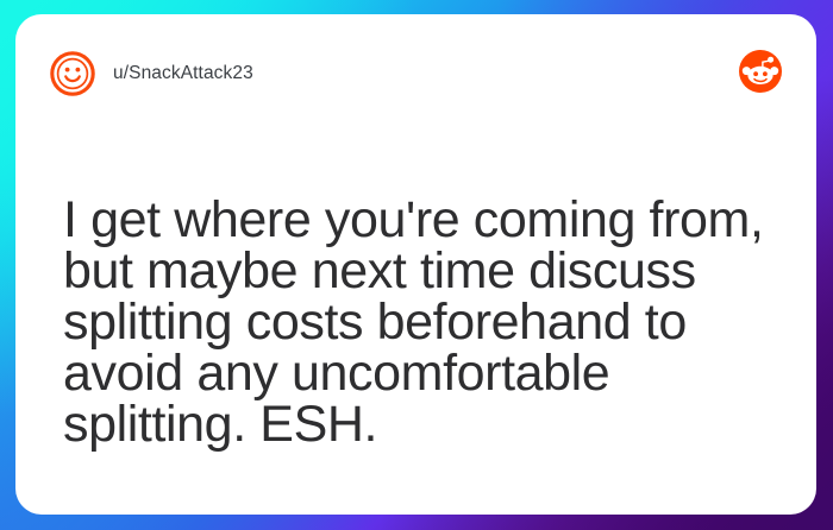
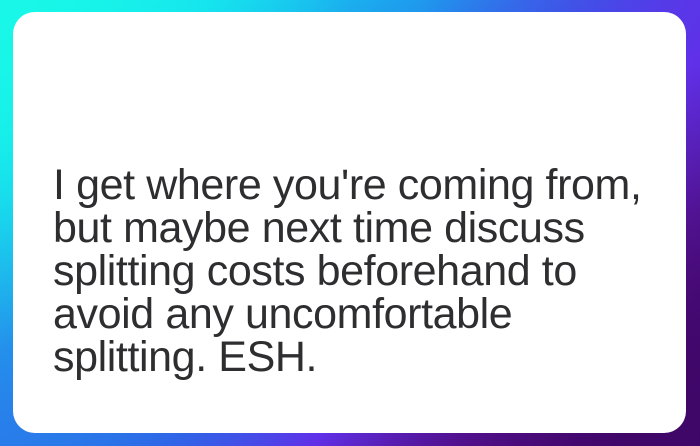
- u/SnackAttack23
  I get where you're coming from, but maybe next time discuss splitting costs beforehand to avoid any uncomfortable splitting. ESH.
